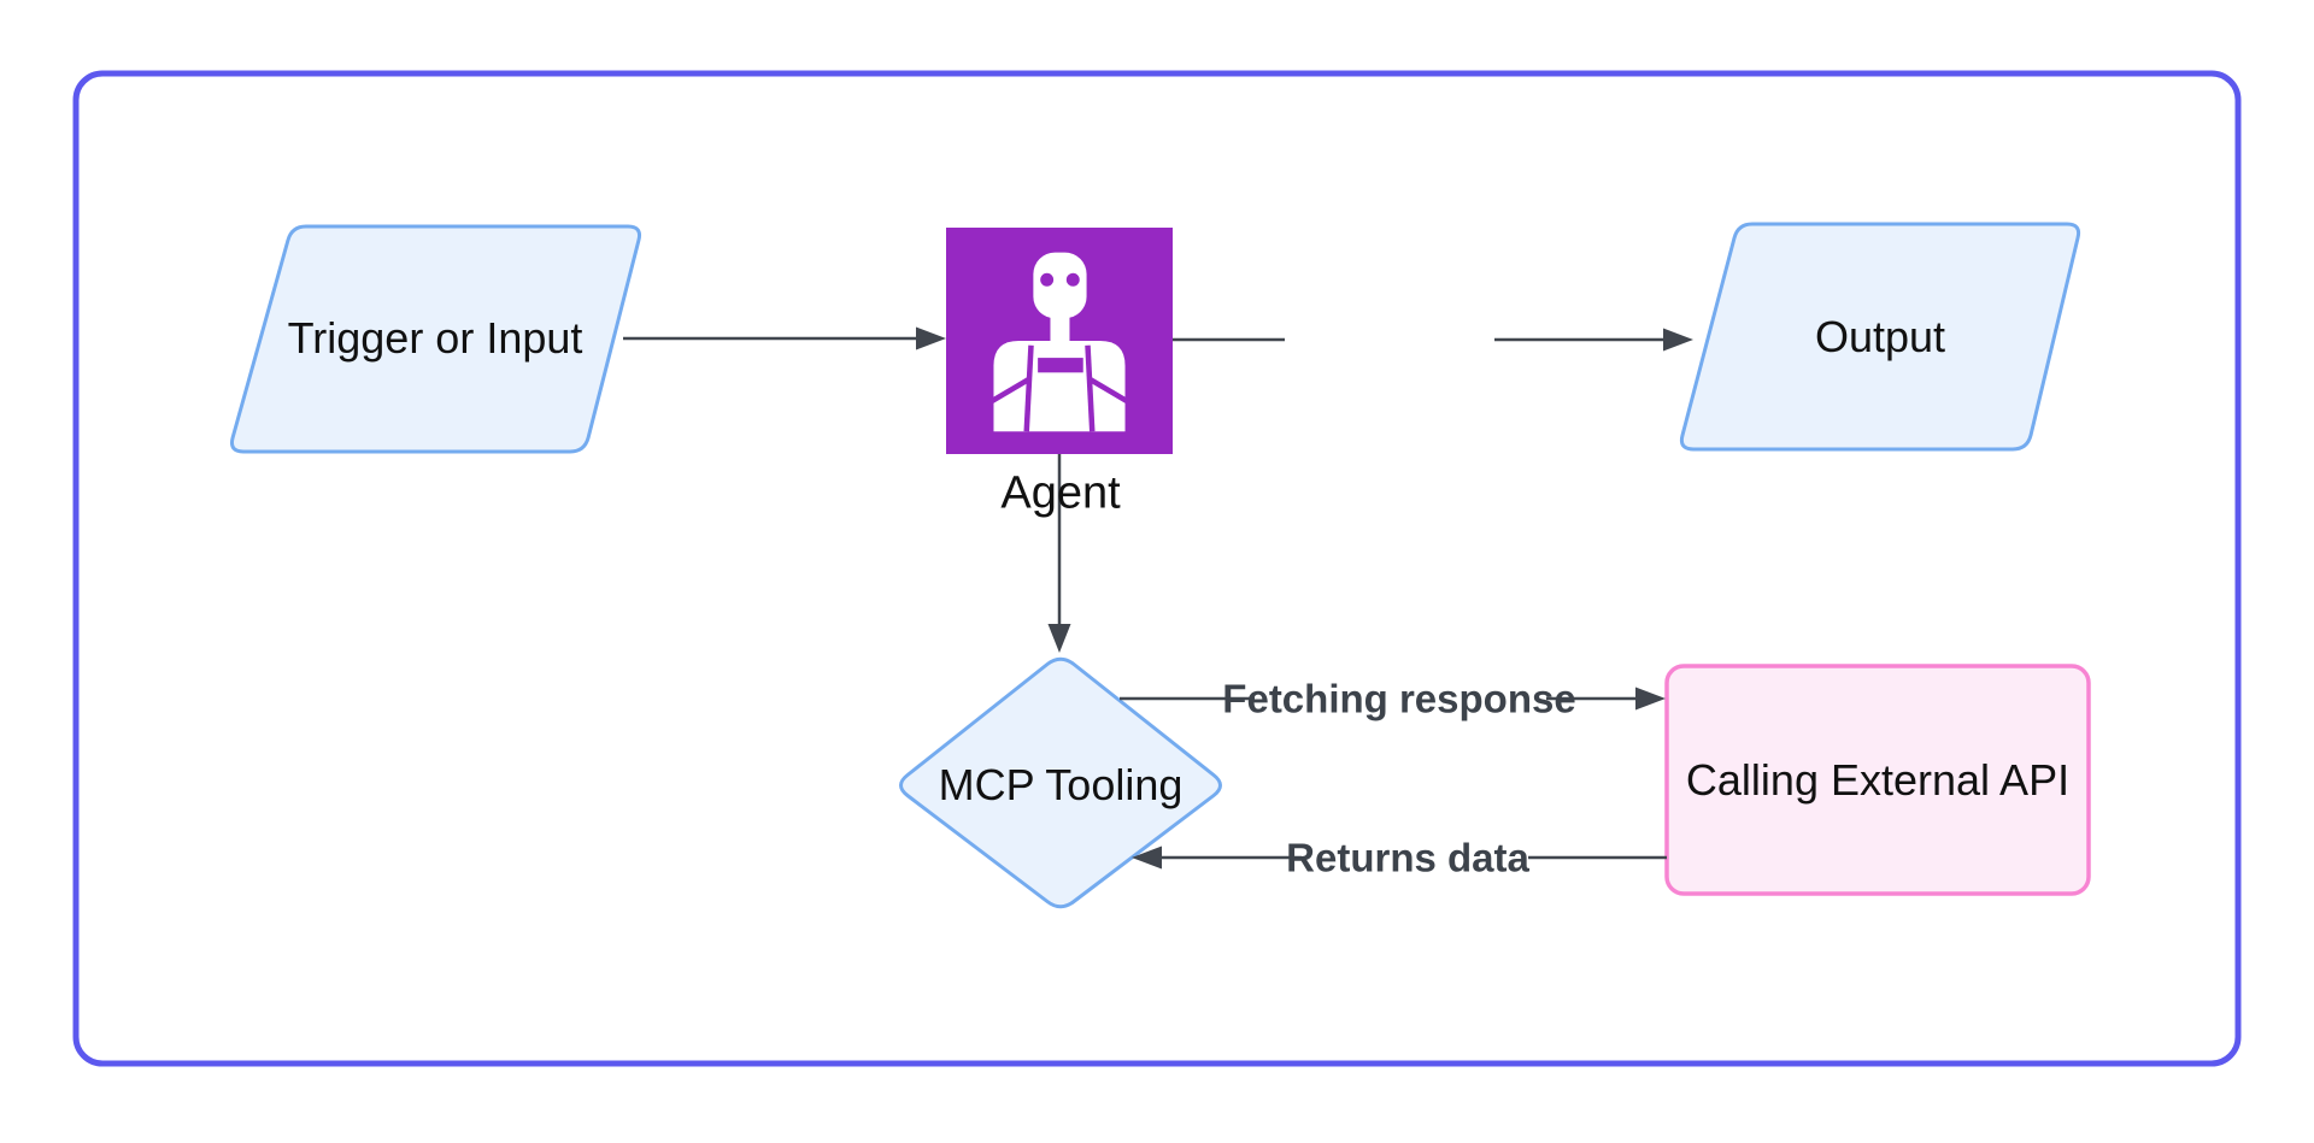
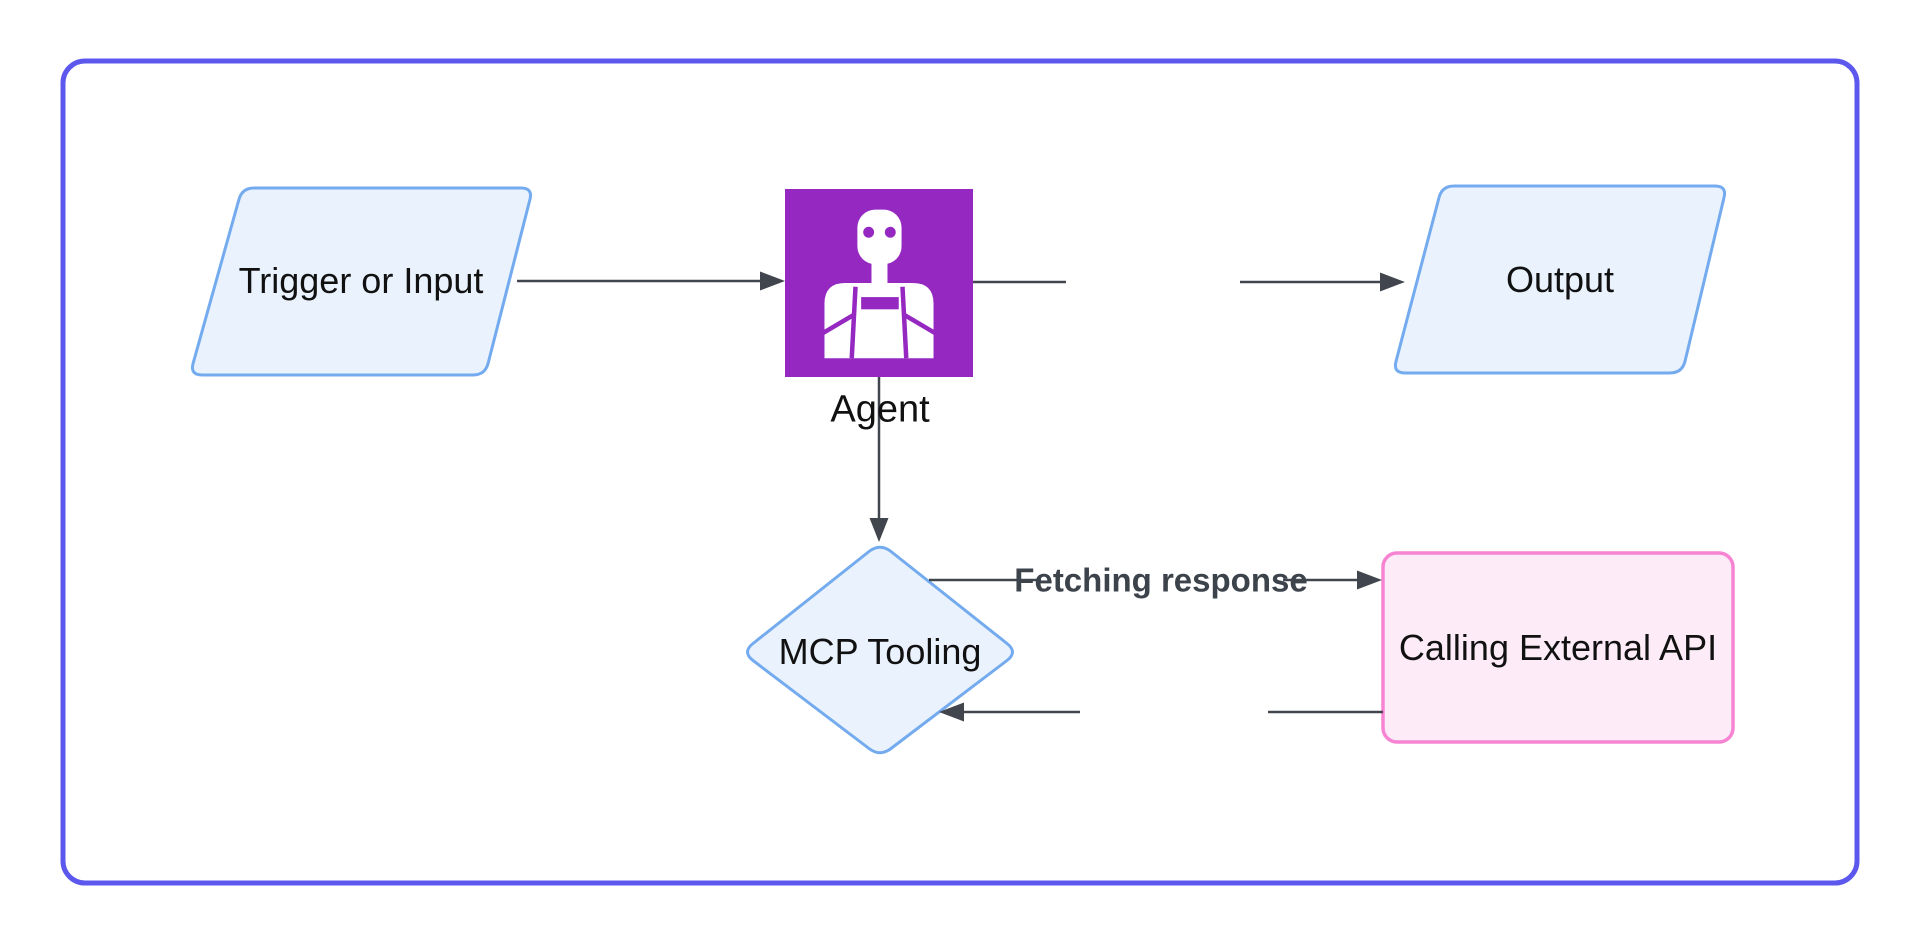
  Trigger or Input
  Output
  Agent
  MCP Tooling
  Calling External API
  Fetching response
- Returns data
